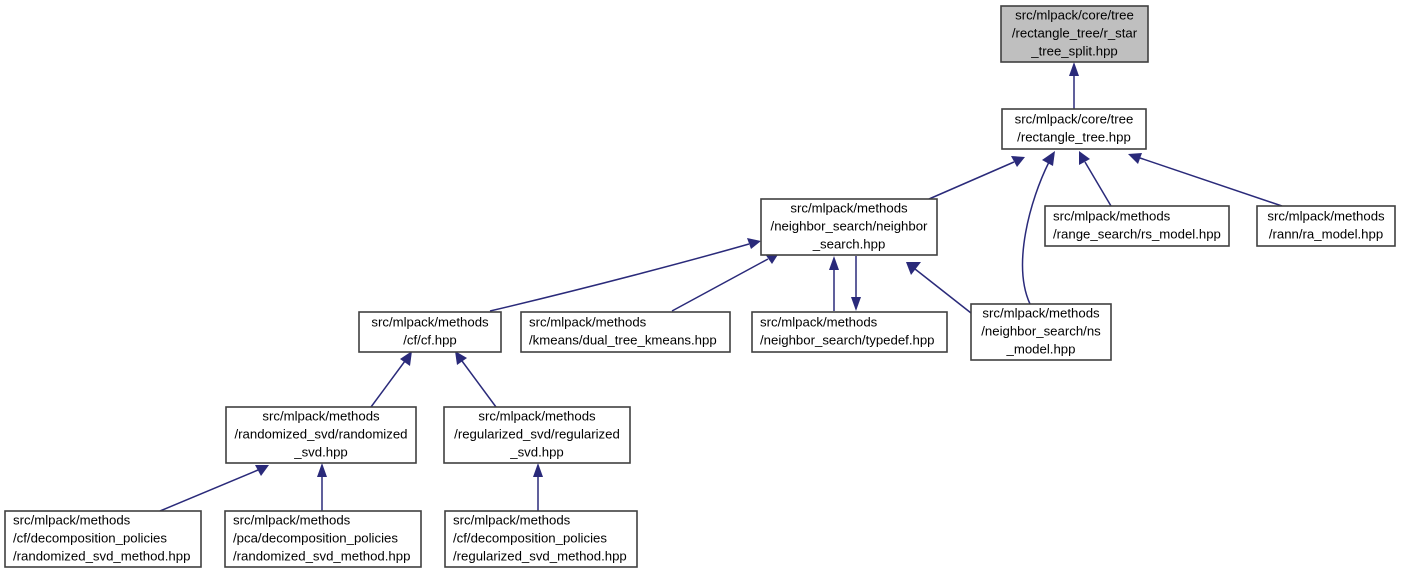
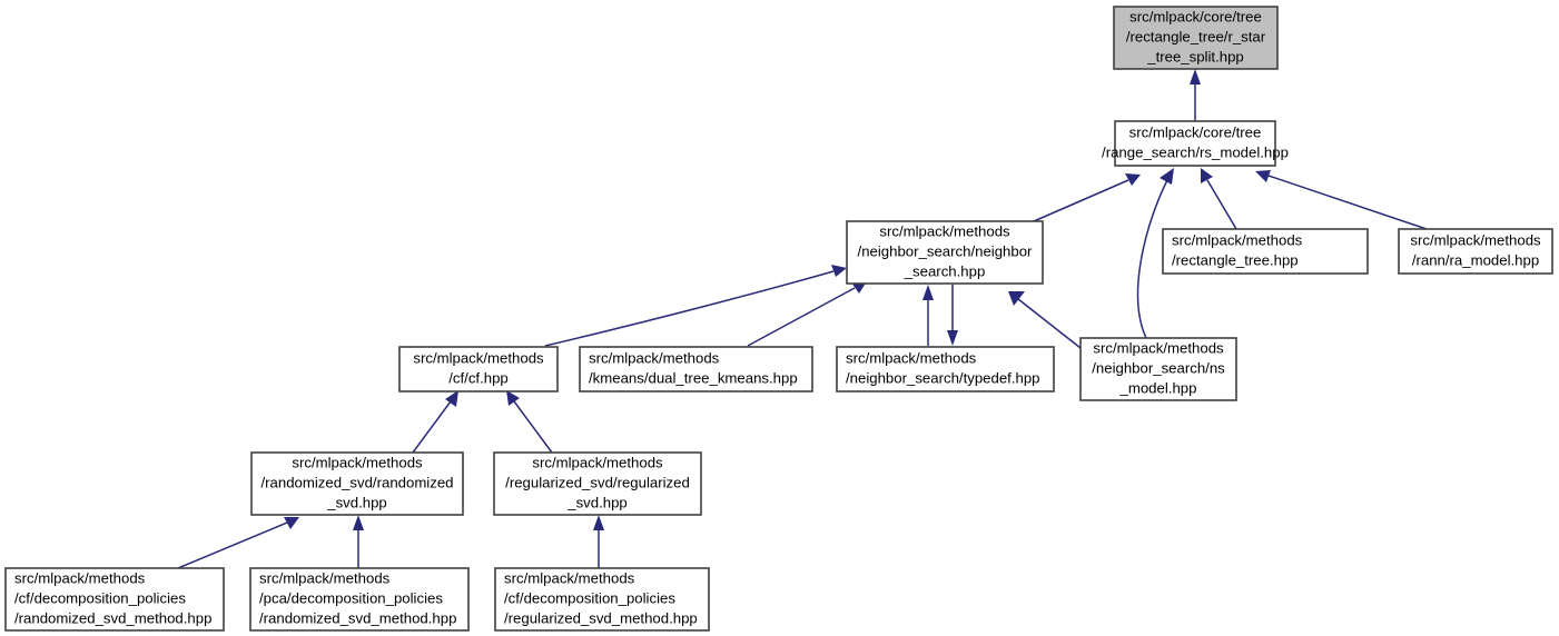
  src/mlpack/core/tree
  /rectangle_tree/r_star
  _tree_split.hpp
  src/mlpack/core/tree
- /rectangle_tree.hpp
+ /range_search/rs_model.hpp
  src/mlpack/methods
  /neighbor_search/neighbor
  _search.hpp
  src/mlpack/methods
- /range_search/rs_model.hpp
+ /rectangle_tree.hpp
  src/mlpack/methods
  /rann/ra_model.hpp
  src/mlpack/methods
  /cf/cf.hpp
  src/mlpack/methods
  /kmeans/dual_tree_kmeans.hpp
  src/mlpack/methods
  /neighbor_search/typedef.hpp
  src/mlpack/methods
  /neighbor_search/ns
  _model.hpp
  src/mlpack/methods
  /randomized_svd/randomized
  _svd.hpp
  src/mlpack/methods
  /regularized_svd/regularized
  _svd.hpp
  src/mlpack/methods
  /cf/decomposition_policies
  /randomized_svd_method.hpp
  src/mlpack/methods
  /pca/decomposition_policies
  /randomized_svd_method.hpp
  src/mlpack/methods
  /cf/decomposition_policies
  /regularized_svd_method.hpp
